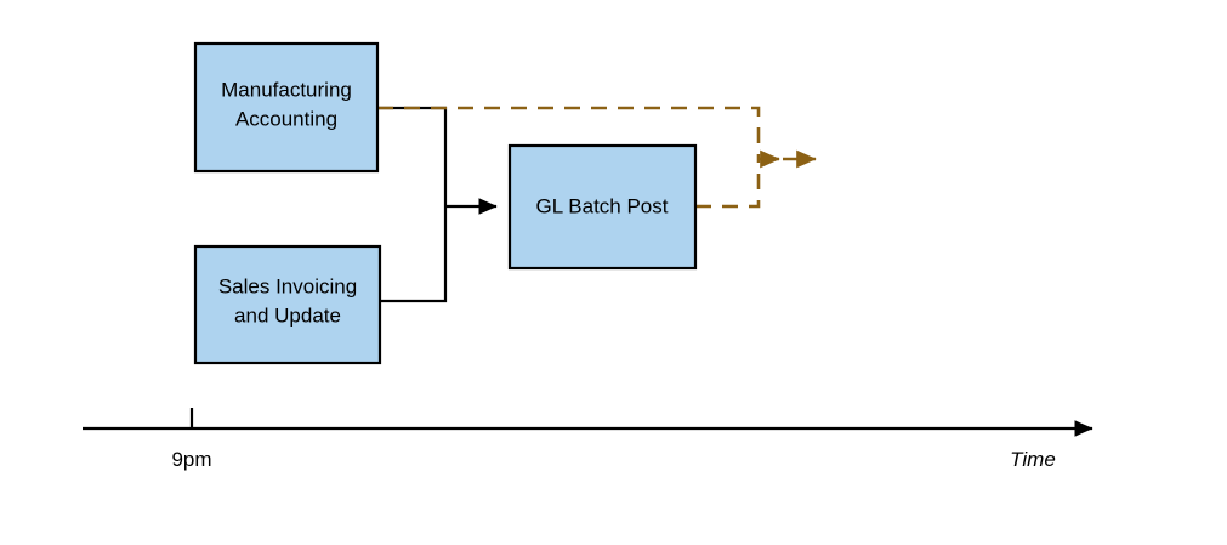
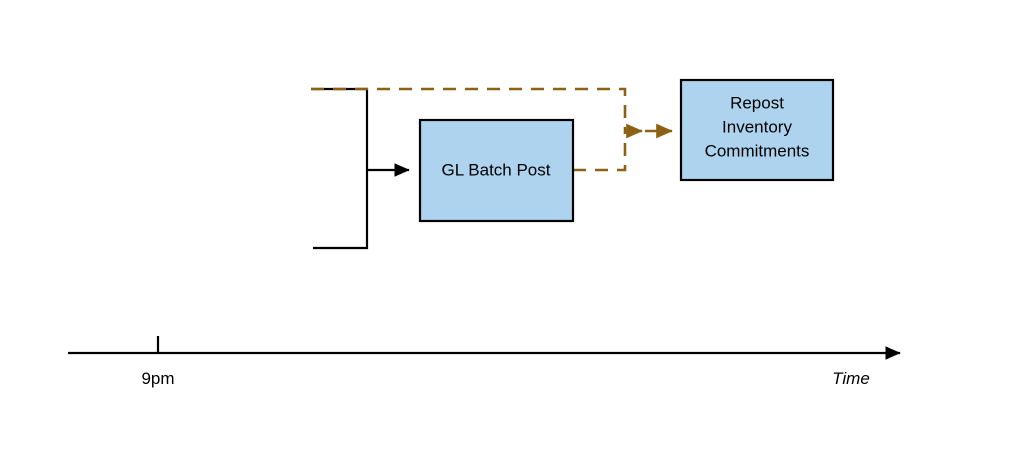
- Manufacturing
- Accounting
- Sales Invoicing
- and Update
  GL Batch Post
+ Repost
+ Inventory
+ Commitments
  9pm
  Time
